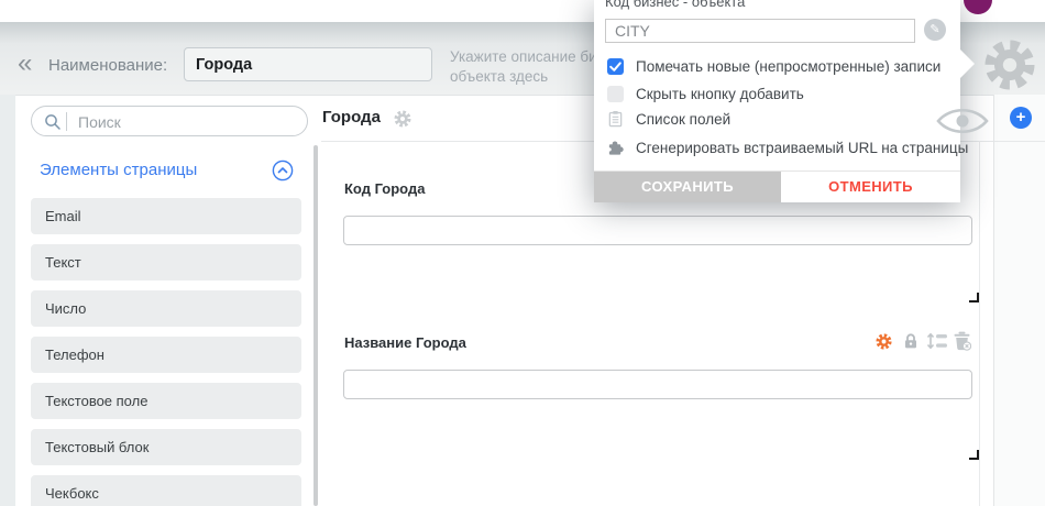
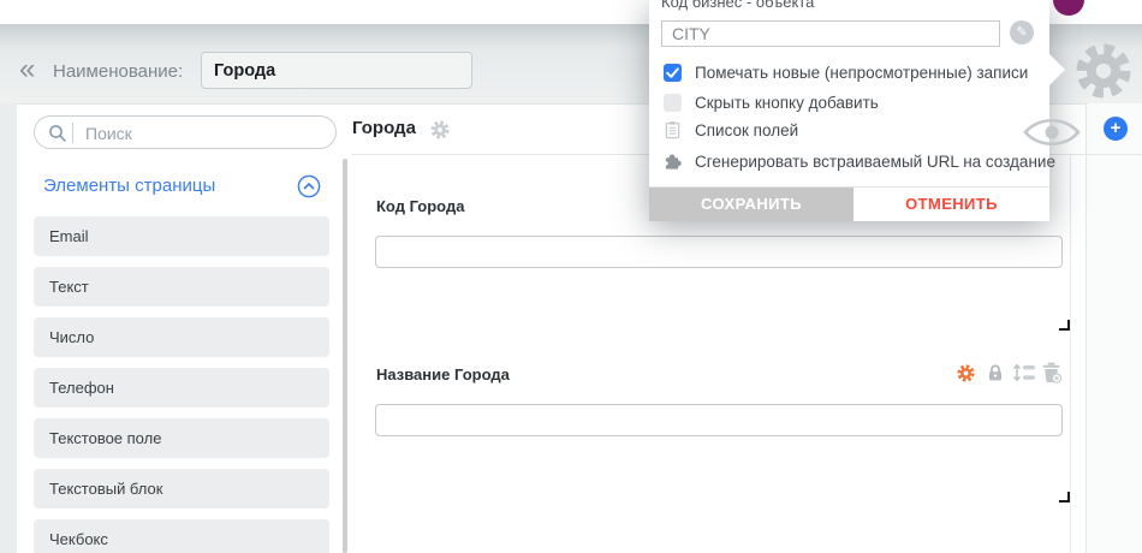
  «
  Наименование:
  Города
- Укажите описание би
- объекта здесь
  Поиск
  Элементы страницы
  Email
  Текст
  Число
  Телефон
  Текстовое поле
  Текстовый блок
  Чекбокс
  Города
  +
  Код Города
  Название Города
  Код бизнес - объекта
  CITY
  ✎
  Помечать новые (непросмотренные) записи
  Скрыть кнопку добавить
  Список полей
- Сгенерировать встраиваемый URL на страницы
+ Сгенерировать встраиваемый URL на создание
  СОХРАНИТЬ
  ОТМЕНИТЬ
